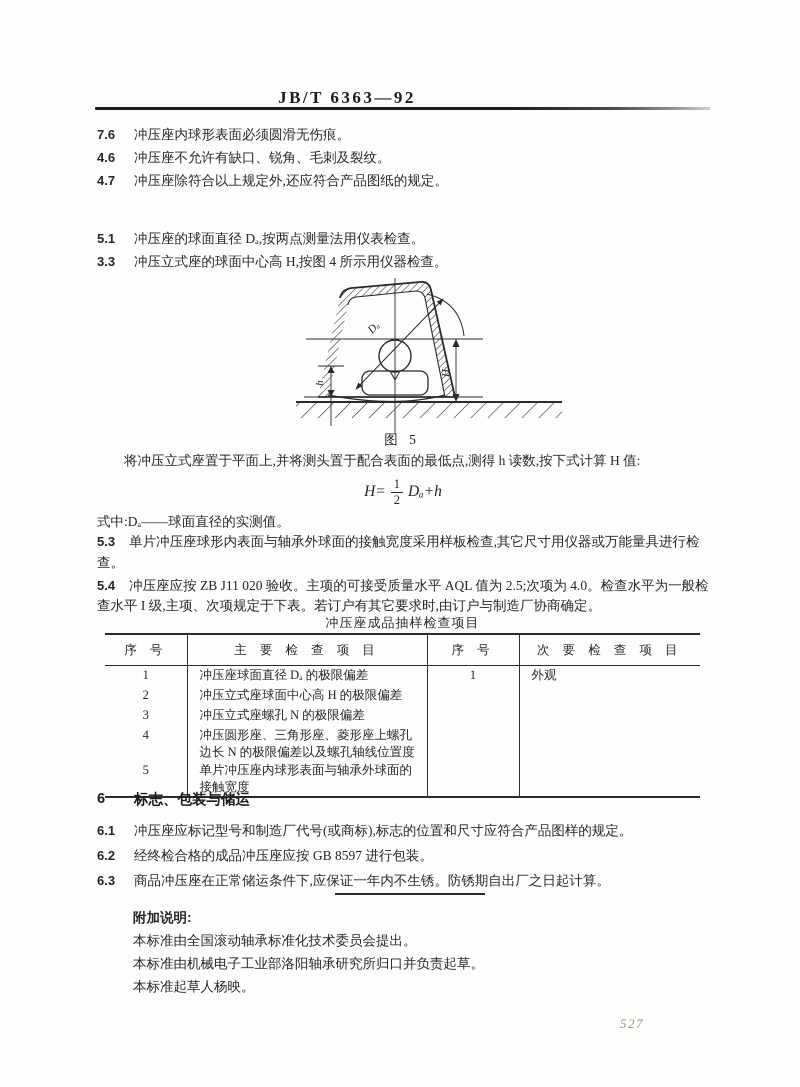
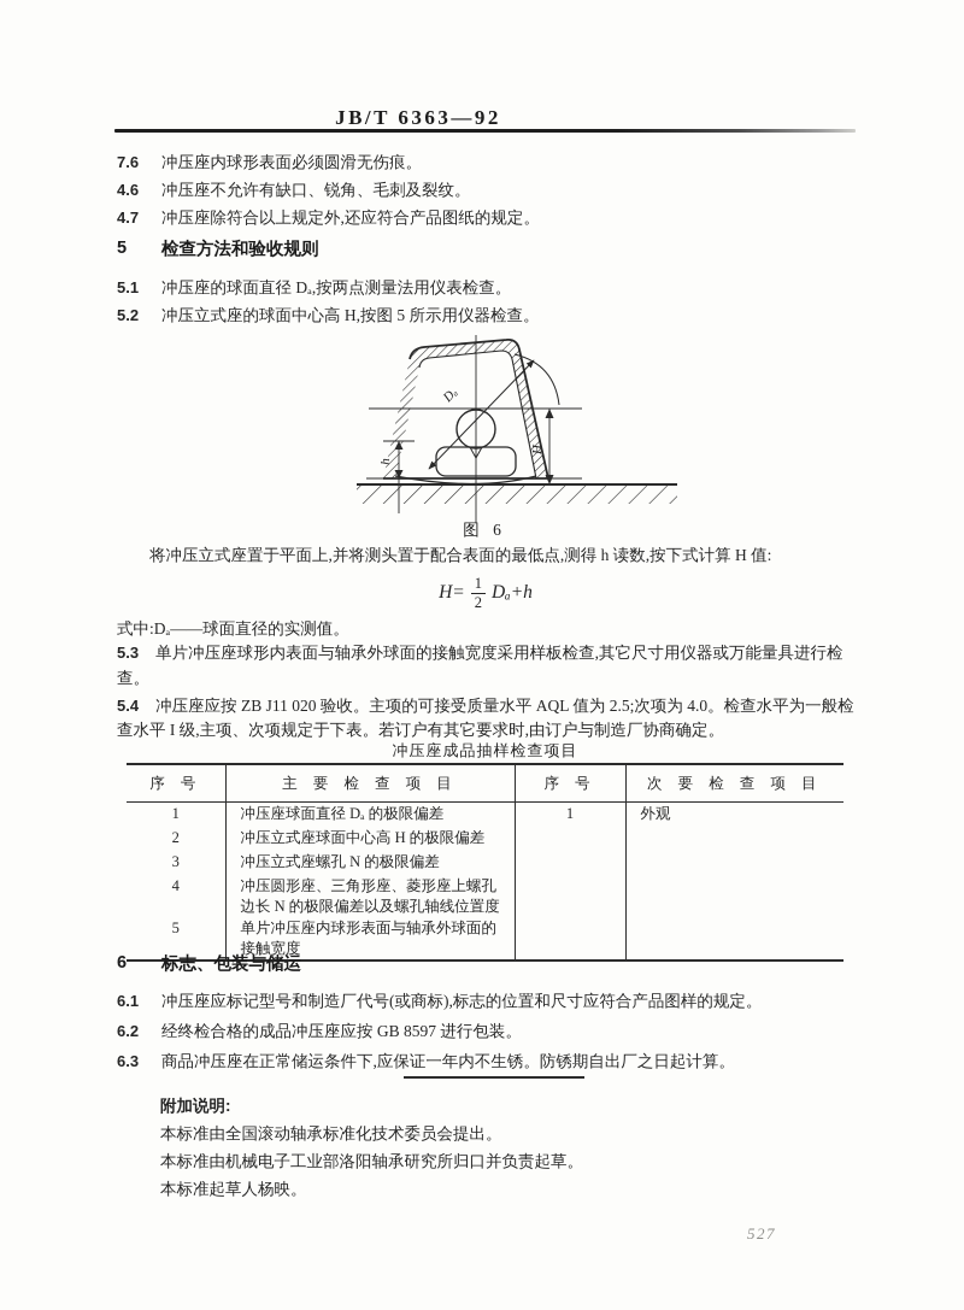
  JB/T 6363—92
  7.6
  冲压座内球形表面必须圆滑无伤痕。
  4.6
  冲压座不允许有缺口、锐角、毛刺及裂纹。
  4.7
  冲压座除符合以上规定外,还应符合产品图纸的规定。
+ 5
+ 检查方法和验收规则
  5.1
  冲压座的球面直径 Dₐ,按两点测量法用仪表检查。
- 3.3
+ 5.2
- 冲压立式座的球面中心高 H,按图 4 所示用仪器检查。
+ 冲压立式座的球面中心高 H,按图 5 所示用仪器检查。
- 图 5
+ 图 6
  将冲压立式座置于平面上,并将测头置于配合表面的最低点,测得 h 读数,按下式计算 H 值:
  H=
  1
  2
  Dₐ+h
  式中:Dₐ——球面直径的实测值。
  5.3 单片冲压座球形内表面与轴承外球面的接触宽度采用样板检查,其它尺寸用仪器或万能量具进行检查。
  5.4 冲压座应按 ZB J11 020 验收。主项的可接受质量水平 AQL 值为 2.5;次项为 4.0。检查水平为一般检查水平 I 级,主项、次项规定于下表。若订户有其它要求时,由订户与制造厂协商确定。
  冲压座成品抽样检查项目
  序 号	主 要 检 查 项 目	序 号	次 要 检 查 项 目
  1	冲压座球面直径 Dₐ 的极限偏差	1	外观
  2	冲压立式座球面中心高 H 的极限偏差
  3	冲压立式座螺孔 N 的极限偏差
  4	冲压圆形座、三角形座、菱形座上螺孔边长 N 的极限偏差以及螺孔轴线位置度
  5	单片冲压座内球形表面与轴承外球面的接触宽度
  6
  标志、包装与储运
  6.1
  冲压座应标记型号和制造厂代号(或商标),标志的位置和尺寸应符合产品图样的规定。
  6.2
  经终检合格的成品冲压座应按 GB 8597 进行包装。
  6.3
  商品冲压座在正常储运条件下,应保证一年内不生锈。防锈期自出厂之日起计算。
  附加说明:
  本标准由全国滚动轴承标准化技术委员会提出。
  本标准由机械电子工业部洛阳轴承研究所归口并负责起草。
  本标准起草人杨映。
  527
